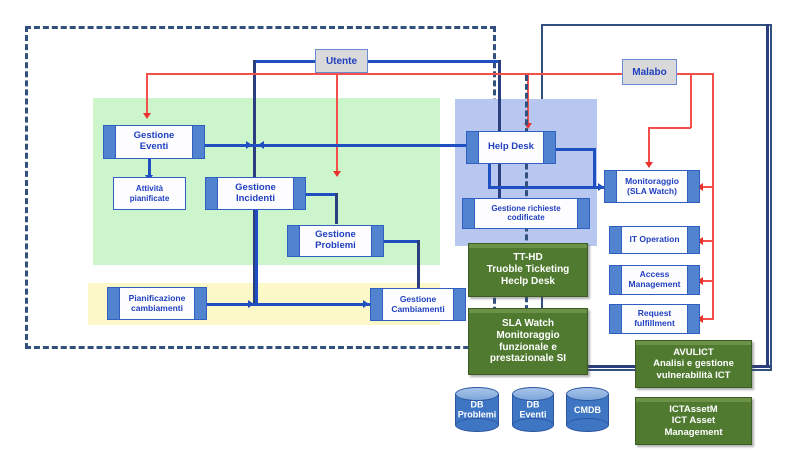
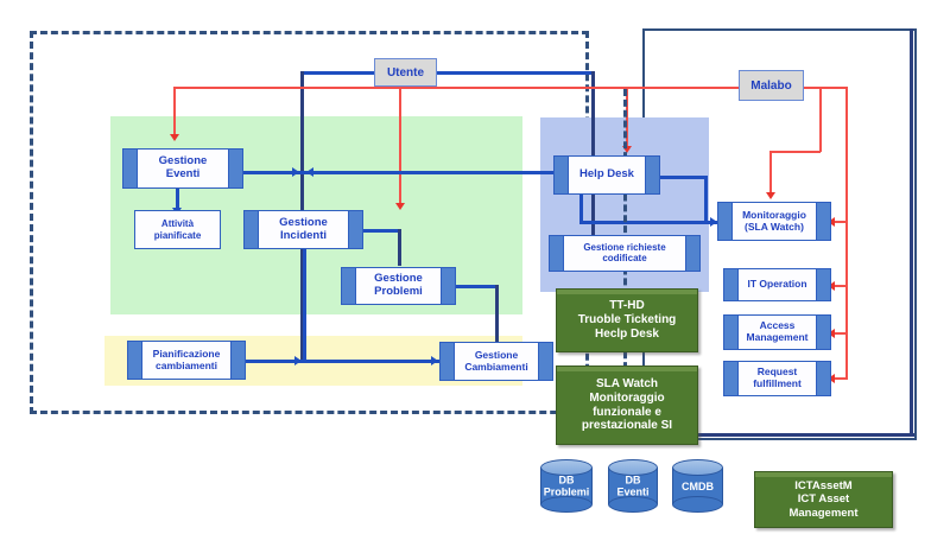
  Utente
  Malabo
  Gestione
  Eventi
  Attività
  pianificate
  Gestione
  Incidenti
  Gestione
  Problemi
  Pianificazione
  cambiamenti
  Gestione
  Cambiamenti
  Help Desk
  Gestione richieste
  codificate
  Monitoraggio
  (SLA Watch)
  IT Operation
  Access
  Management
  Request
  fulfillment
  TT-HD
  Truoble Ticketing
  Heclp Desk
  SLA Watch
  Monitoraggio
  funzionale e
  prestazionale SI
- AVULICT
- Analisi e gestione
- vulnerabilità ICT
  ICTAssetM
  ICT Asset
  Management
  DB
  Problemi
  DB
  Eventi
  CMDB
